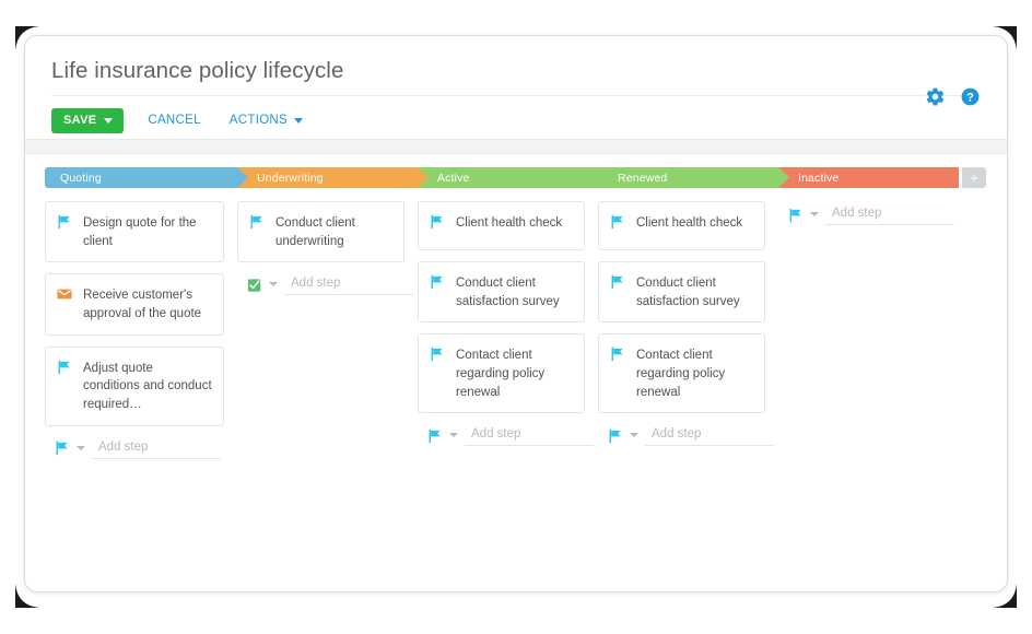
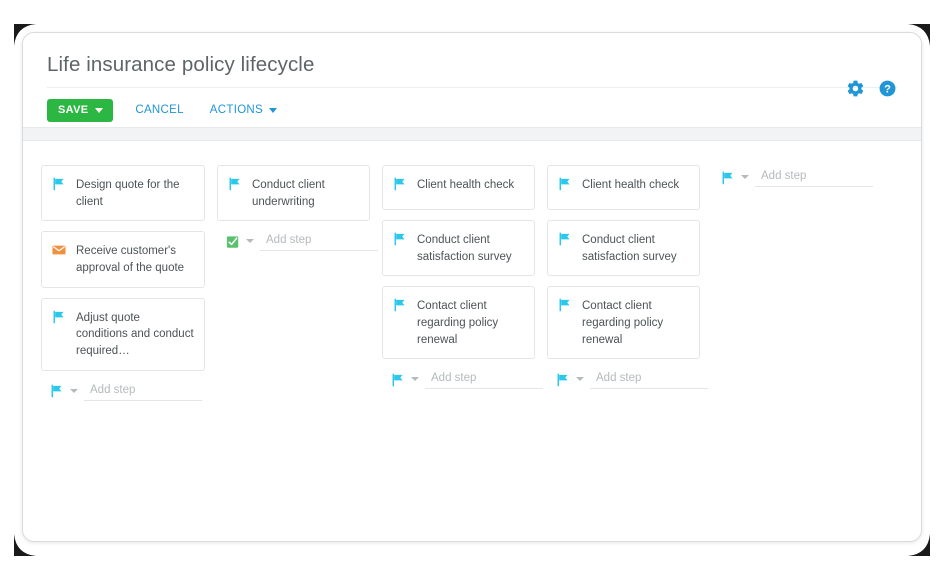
  Life insurance policy lifecycle
  SAVE
  CANCEL
  ACTIONS
  ?
- Quoting
- Underwriting
- Active
- Renewed
- Inactive
- +
  Design quote for the client
  Receive customer's approval of the quote
  Adjust quote conditions and conduct required…
  Add step
  Conduct client underwriting
  Add step
  Client health check
  Conduct client satisfaction survey
  Contact client regarding policy renewal
  Add step
  Client health check
  Conduct client satisfaction survey
  Contact client regarding policy renewal
  Add step
  Add step
